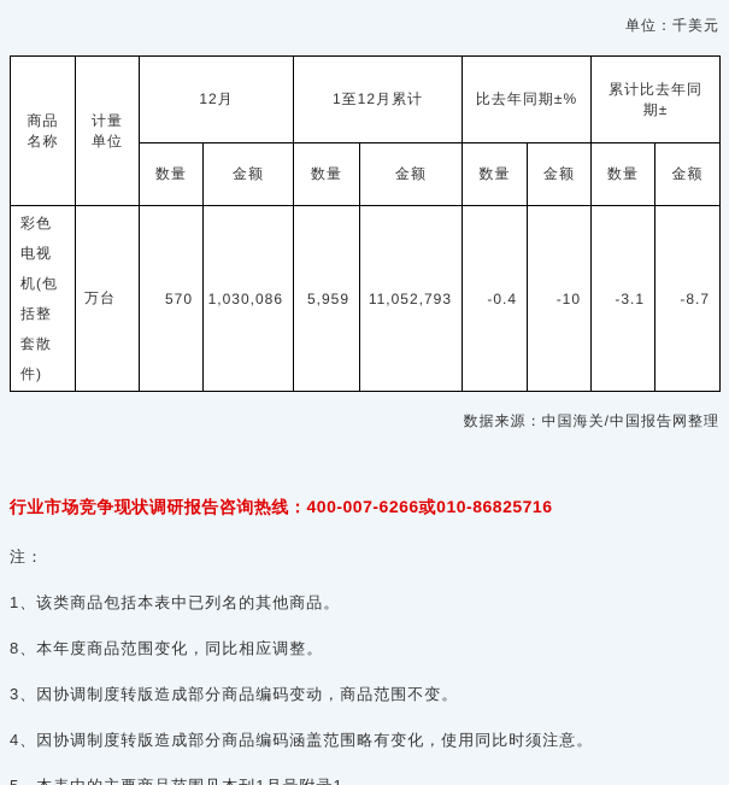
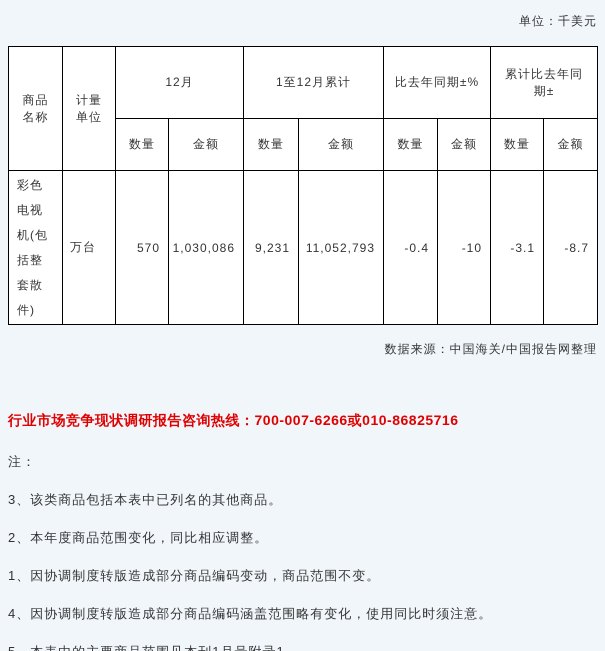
  单位：千美元
  商品名称	计量单位	12月	1至12月累计	比去年同期±%	累计比去年同期±
  数量	金额	数量	金额	数量	金额	数量	金额
- 彩色电视机(包括整套散件)	万台	570	1,030,086	5,959	11,052,793	-0.4	-10	-3.1	-8.7
+ 彩色电视机(包括整套散件)	万台	570	1,030,086	9,231	11,052,793	-0.4	-10	-3.1	-8.7
  数据来源：中国海关/中国报告网整理
- 行业市场竞争现状调研报告咨询热线：400-007-6266或010-86825716
+ 行业市场竞争现状调研报告咨询热线：700-007-6266或010-86825716
  注：
- 1、该类商品包括本表中已列名的其他商品。
+ 3、该类商品包括本表中已列名的其他商品。
- 8、本年度商品范围变化，同比相应调整。
+ 2、本年度商品范围变化，同比相应调整。
- 3、因协调制度转版造成部分商品编码变动，商品范围不变。
+ 1、因协调制度转版造成部分商品编码变动，商品范围不变。
  4、因协调制度转版造成部分商品编码涵盖范围略有变化，使用同比时须注意。
